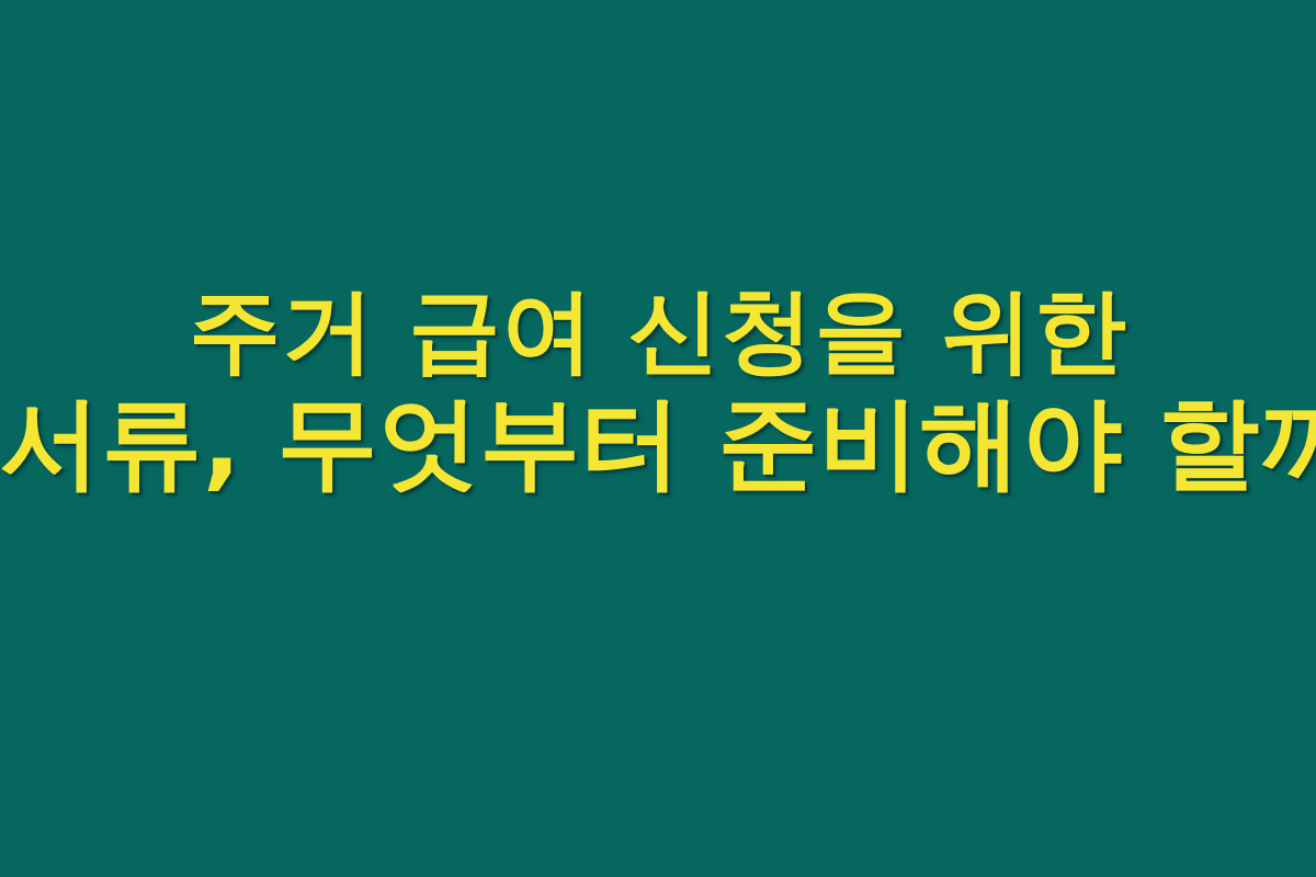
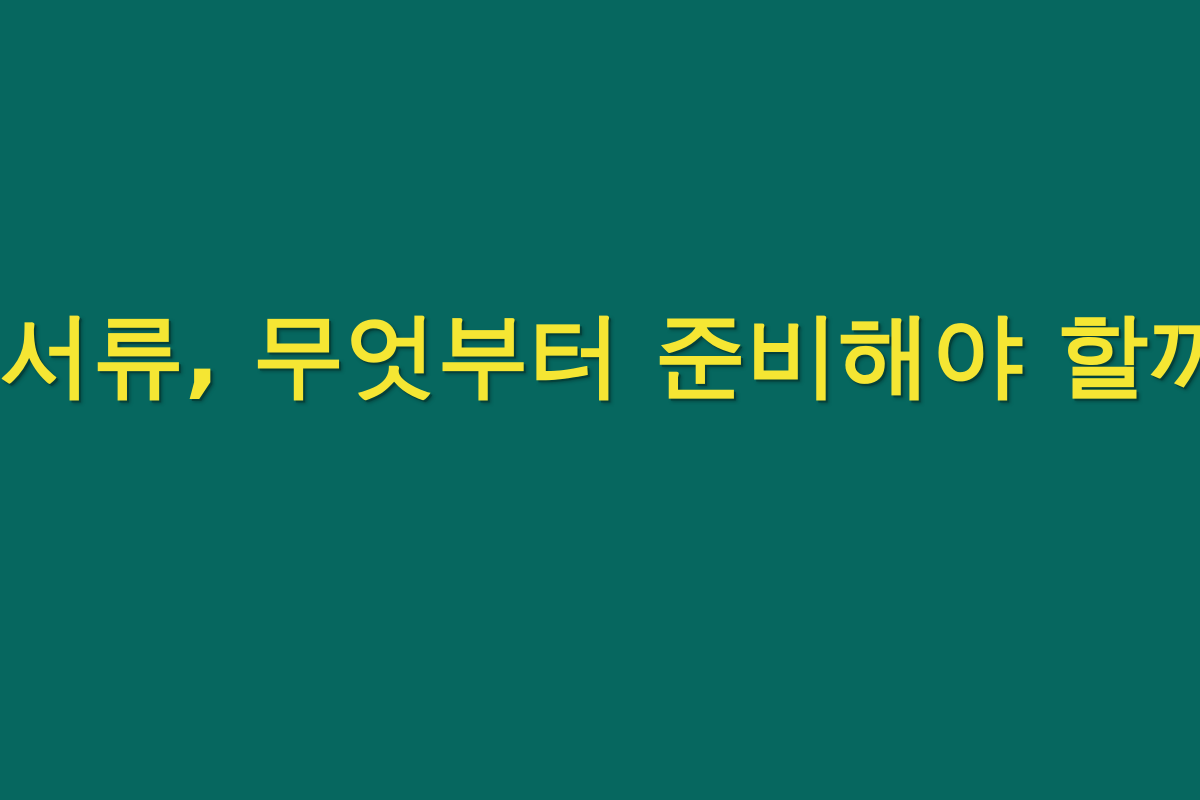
- 주거 급여 신청을 위한
  서류, 무엇부터 준비해야 할까
